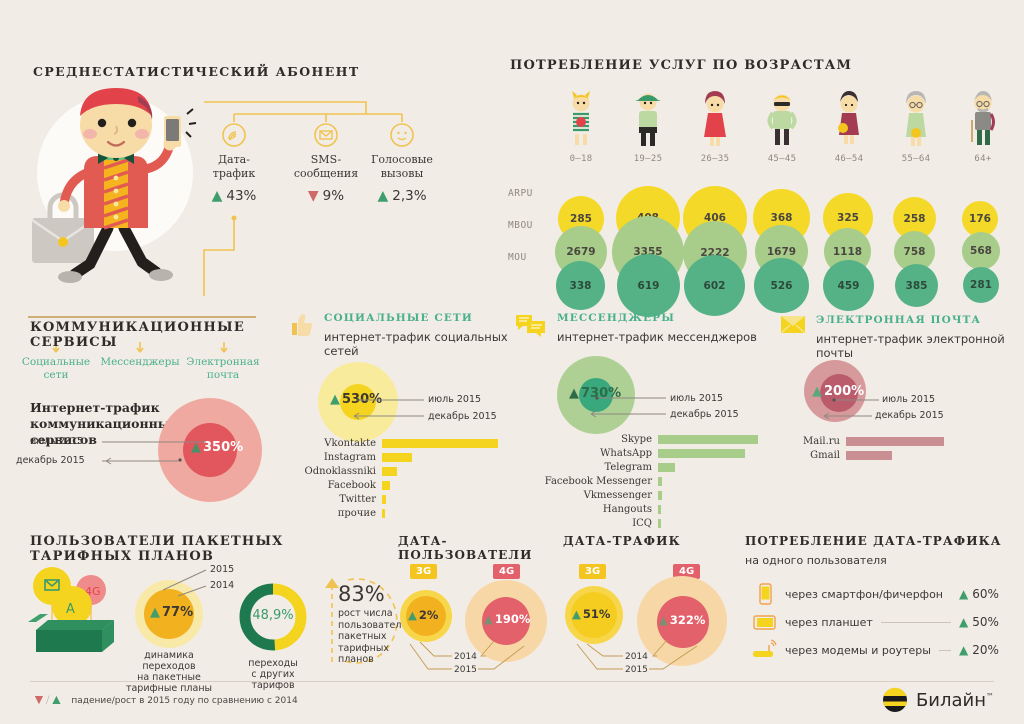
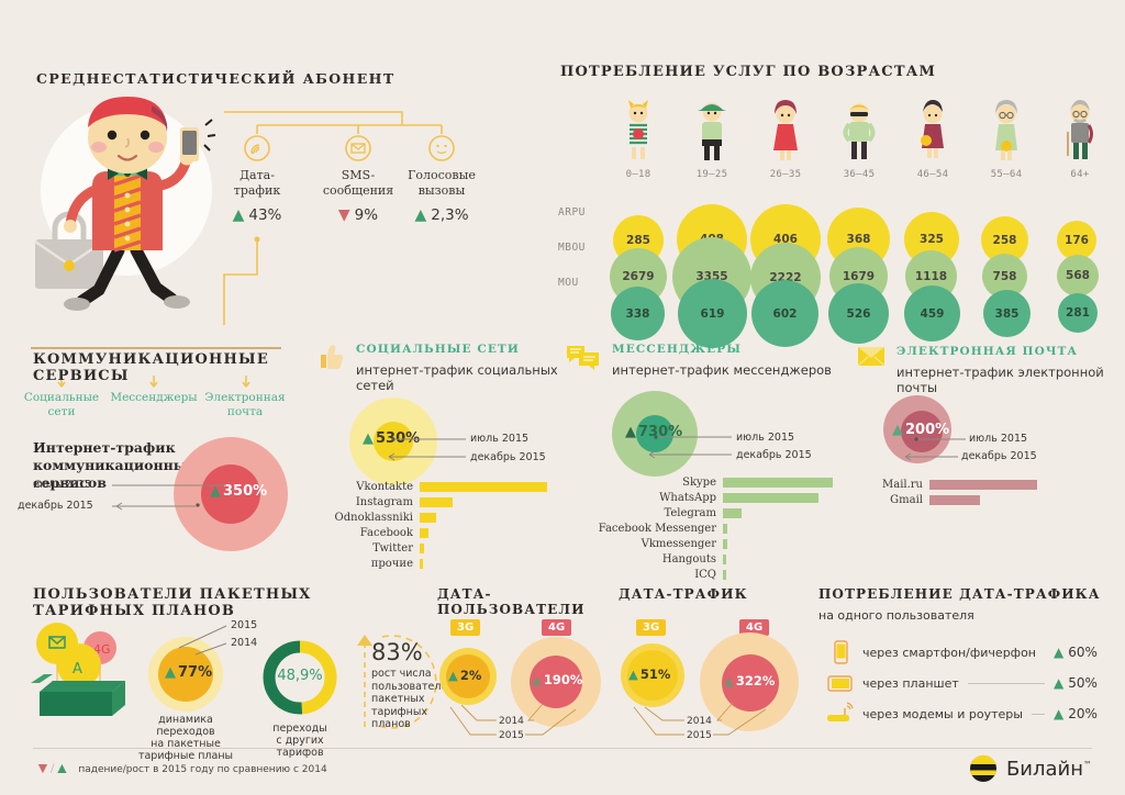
  СРЕДНЕСТАТИСТИЧЕСКИЙ АБОНЕНТ
  Дата-
  трафик
  ▲
  43%
  SMS-
  сообщения
  ▼
  9%
  Голосовые
  вызовы
  ▲
  2,3%
  ПОТРЕБЛЕНИЕ УСЛУГ ПО ВОЗРАСТАМ
  ARPU
  MBOU
  MOU
  0–18
  19–25
  26–35
- 45–45
+ 36–45
  46–54
  55–64
  64+
  285
  406
  368
  325
  258
  176
  2679
  3355
  2222
  1679
  1118
  758
  568
  338
  619
  602
  526
  459
  385
  281
  КОММУНИКАЦИОННЫЕ СЕРВИСЫ
  Социальные сети
  Мессенджеры
  Электронная почта
  Интернет-трафик
  коммуникационн
  сервисов
  ▲
  350%
  июль 2015
  декабрь 2015
  СОЦИАЛЬНЫЕ СЕТИ
  интернет-трафик социальных сетей
  ▲
  июль 2015
  декабрь 2015
  Vkontakte
  Instagram
  Odnoklassniki
  Facebook
  Twitter
  прочие
  МЕССЕНДЖЕРЫ
  интернет-трафик мессенджеров
  ▲
  730%
  июль 2015
  декабрь 2015
  Skype
  WhatsApp
  Telegram
  Facebook Messenger
  Vkmessenger
  Hangouts
  ICQ
  ЭЛЕКТРОННАЯ ПОЧТА
  интернет-трафик электронной почты
  ▲
  200%
  июль 2015
  декабрь 2015
  Mail.ru
  Gmail
  ПОЛЬЗОВАТЕЛИ ПАКЕТНЫХ ТАРИФНЫХ ПЛАНОВ
  4G
  A
  ▲
  77%
  2015
  2014
  динамика переходов
  на пакетные
  тарифные планы
  48,9%
  переходы
  с других
  тарифов
  83%
  рост числа
  пользовател
  пакетных
  тарифных
  планов
  ДАТА-ПОЛЬЗОВАТЕЛИ
  3G
  ▲
  2%
  4G
  ▲
  190%
  2014
  2015
  ДАТА-ТРАФИК
  3G
  ▲
  51%
  4G
  ▲
  322%
  2014
  2015
  ПОТРЕБЛЕНИЕ ДАТА-ТРАФИКА
  на одного пользователя
  через смартфон/фичерфон
  ▲
  60%
  через планшет
  ▲
  50%
  через модемы и роутеры
  ▲
  20%
  ▼/▲
  падение/рост в 2015 году по сравнению с 2014
  Билайн™
